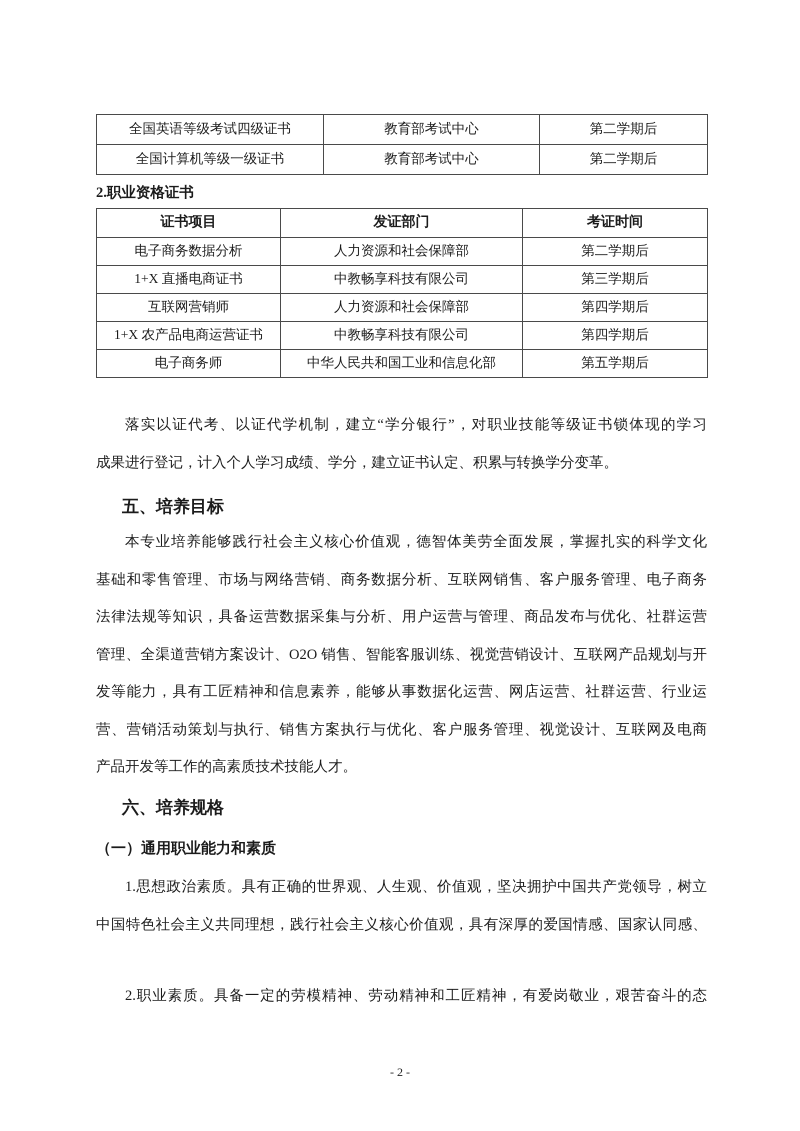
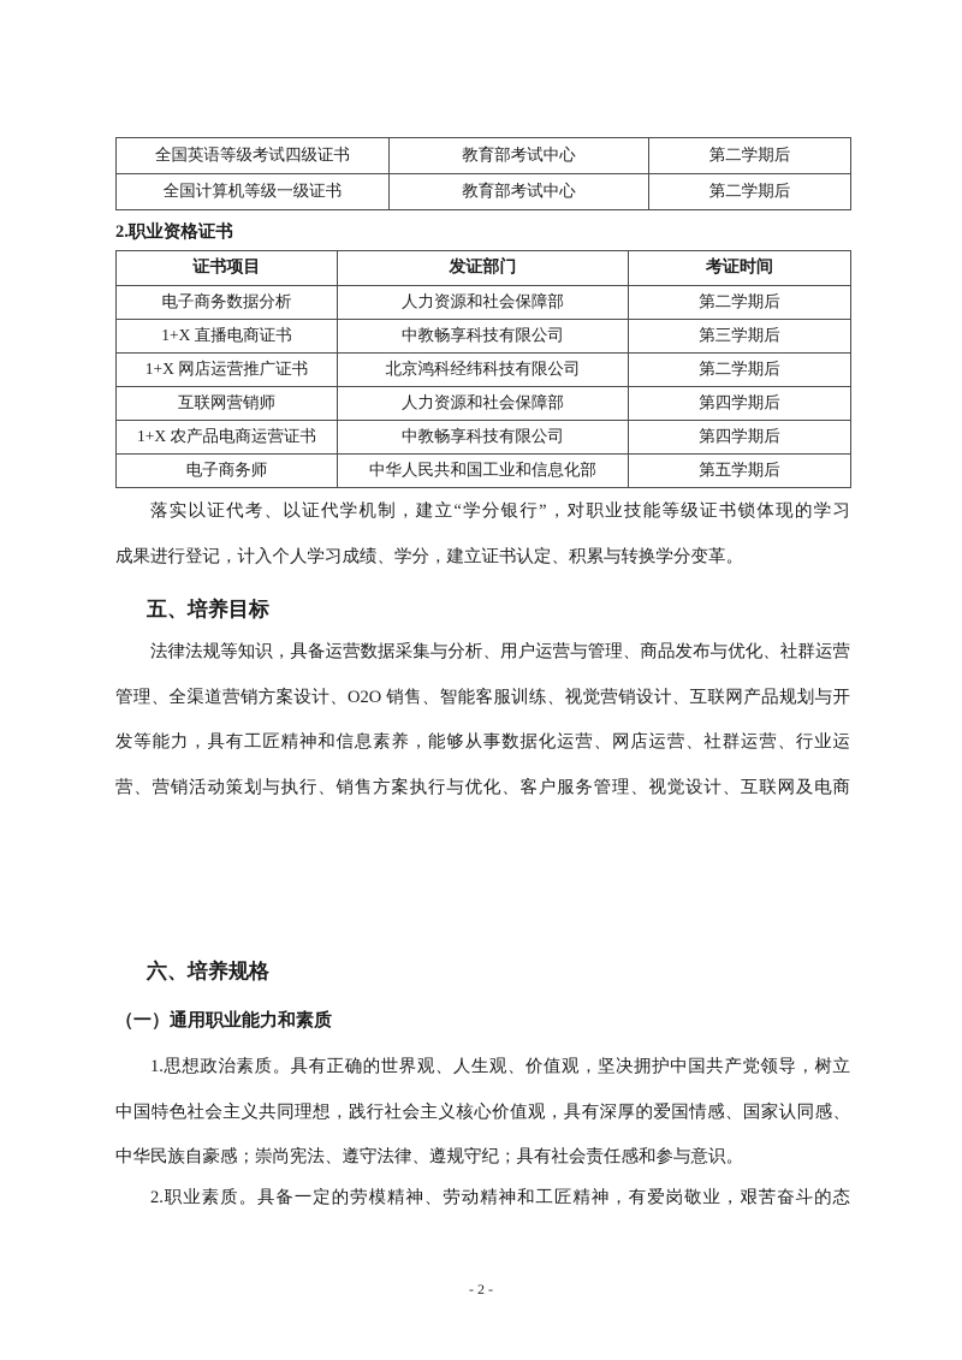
  全国英语等级考试四级证书	教育部考试中心	第二学期后
  全国计算机等级一级证书	教育部考试中心	第二学期后
  2.职业资格证书
  证书项目	发证部门	考证时间
  电子商务数据分析	人力资源和社会保障部	第二学期后
  1+X 直播电商证书	中教畅享科技有限公司	第三学期后
+ 1+X 网店运营推广证书	北京鸿科经纬科技有限公司	第二学期后
  互联网营销师	人力资源和社会保障部	第四学期后
  1+X 农产品电商运营证书	中教畅享科技有限公司	第四学期后
  电子商务师	中华人民共和国工业和信息化部	第五学期后
  落实以证代考、以证代学机制，建立“学分银行”，对职业技能等级证书锁体现的学习
  成果进行登记，计入个人学习成绩、学分，建立证书认定、积累与转换学分变革。
  五、培养目标
- 本专业培养能够践行社会主义核心价值观，德智体美劳全面发展，掌握扎实的科学文化
- 基础和零售管理、市场与网络营销、商务数据分析、互联网销售、客户服务管理、电子商务
  法律法规等知识，具备运营数据采集与分析、用户运营与管理、商品发布与优化、社群运营
  管理、全渠道营销方案设计、O2O 销售、智能客服训练、视觉营销设计、互联网产品规划与开
  发等能力，具有工匠精神和信息素养，能够从事数据化运营、网店运营、社群运营、行业运
  营、营销活动策划与执行、销售方案执行与优化、客户服务管理、视觉设计、互联网及电商
- 产品开发等工作的高素质技术技能人才。
  六、培养规格
  （一）通用职业能力和素质
  1.思想政治素质。具有正确的世界观、人生观、价值观，坚决拥护中国共产党领导，树立
  中国特色社会主义共同理想，践行社会主义核心价值观，具有深厚的爱国情感、国家认同感、
+ 中华民族自豪感；崇尚宪法、遵守法律、遵规守纪；具有社会责任感和参与意识。
  2.职业素质。具备一定的劳模精神、劳动精神和工匠精神，有爱岗敬业，艰苦奋斗的态
  - 2 -
